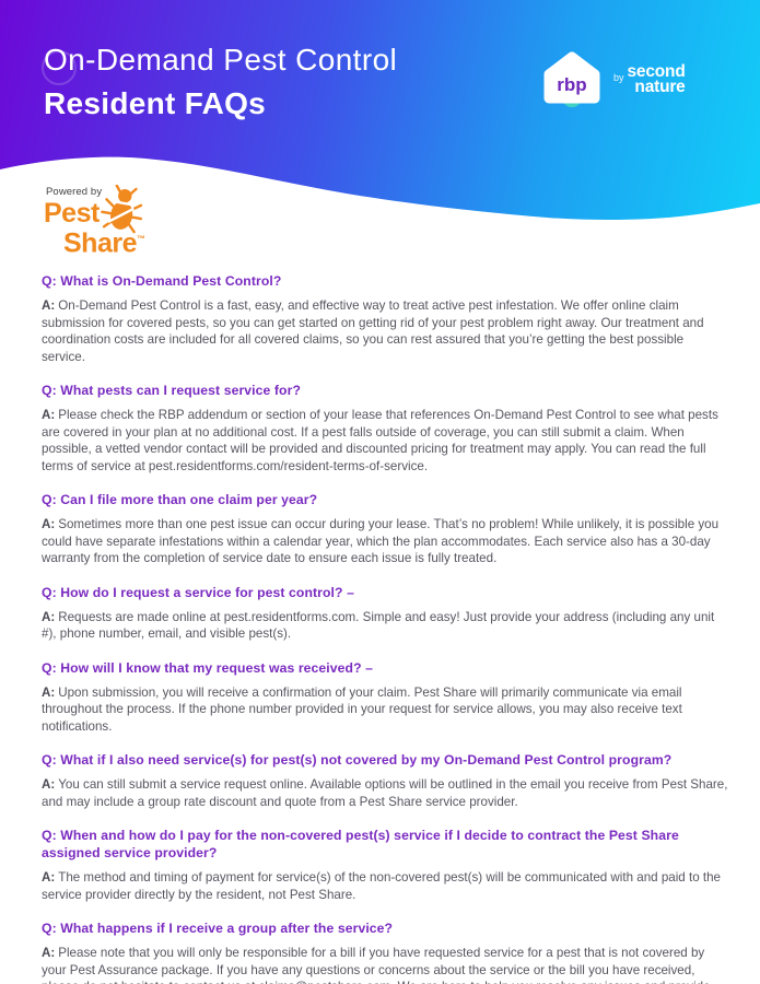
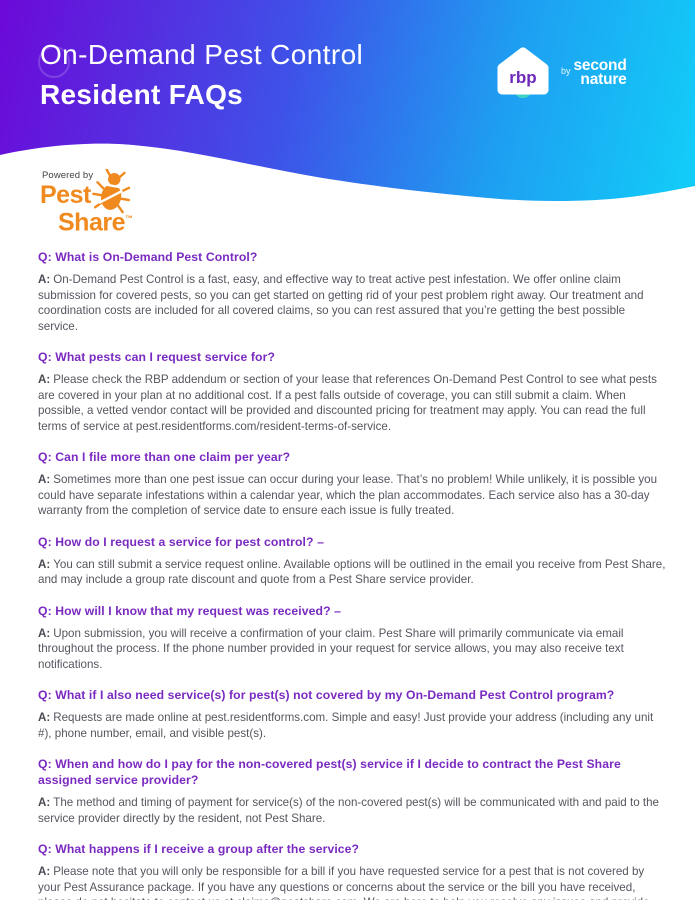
  On-Demand Pest Control
  Resident FAQs
  rbp
  by
  second
  nature
  Powered by
  Pest
  Share™
  Q: What is On-Demand Pest Control?
  A: On-Demand Pest Control is a fast, easy, and effective way to treat active pest infestation. We offer online claim submission for covered pests, so you can get started on getting rid of your pest problem right away. Our treatment and coordination costs are included for all covered claims, so you can rest assured that you’re getting the best possible service.
  Q: What pests can I request service for?
  A: Please check the RBP addendum or section of your lease that references On-Demand Pest Control to see what pests are covered in your plan at no additional cost. If a pest falls outside of coverage, you can still submit a claim. When possible, a vetted vendor contact will be provided and discounted pricing for treatment may apply. You can read the full terms of service at pest.residentforms.com/resident-terms-of-service.
  Q: Can I file more than one claim per year?
  A: Sometimes more than one pest issue can occur during your lease. That’s no problem! While unlikely, it is possible you could have separate infestations within a calendar year, which the plan accommodates. Each service also has a 30-day warranty from the completion of service date to ensure each issue is fully treated.
  Q: How do I request a service for pest control? –
- A: Requests are made online at pest.residentforms.com. Simple and easy! Just provide your address (including any unit #), phone number, email, and visible pest(s).
+ A: You can still submit a service request online. Available options will be outlined in the email you receive from Pest Share, and may include a group rate discount and quote from a Pest Share service provider.
  Q: How will I know that my request was received? –
  A: Upon submission, you will receive a confirmation of your claim. Pest Share will primarily communicate via email throughout the process. If the phone number provided in your request for service allows, you may also receive text notifications.
  Q: What if I also need service(s) for pest(s) not covered by my On-Demand Pest Control program?
- A: You can still submit a service request online. Available options will be outlined in the email you receive from Pest Share, and may include a group rate discount and quote from a Pest Share service provider.
+ A: Requests are made online at pest.residentforms.com. Simple and easy! Just provide your address (including any unit #), phone number, email, and visible pest(s).
  Q: When and how do I pay for the non-covered pest(s) service if I decide to contract the Pest Share assigned service provider?
  A: The method and timing of payment for service(s) of the non-covered pest(s) will be communicated with and paid to the service provider directly by the resident, not Pest Share.
  Q: What happens if I receive a group after the service?
